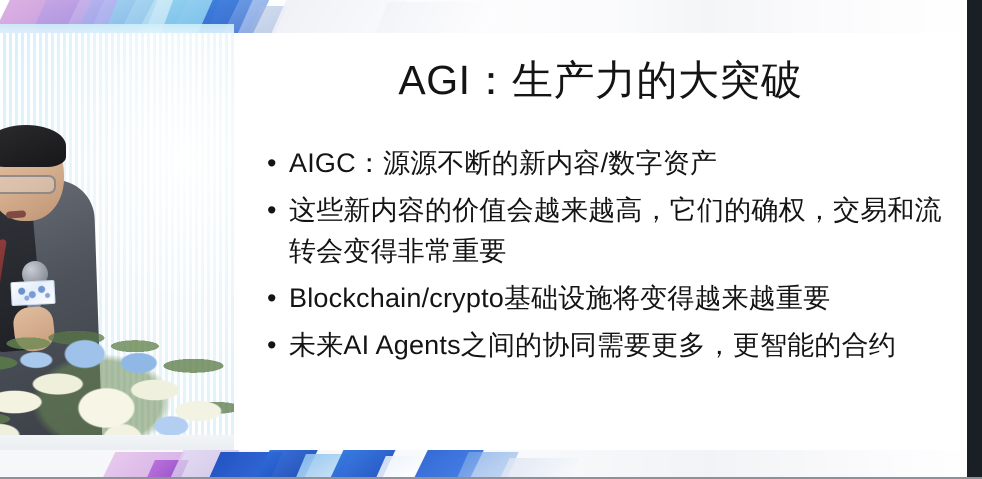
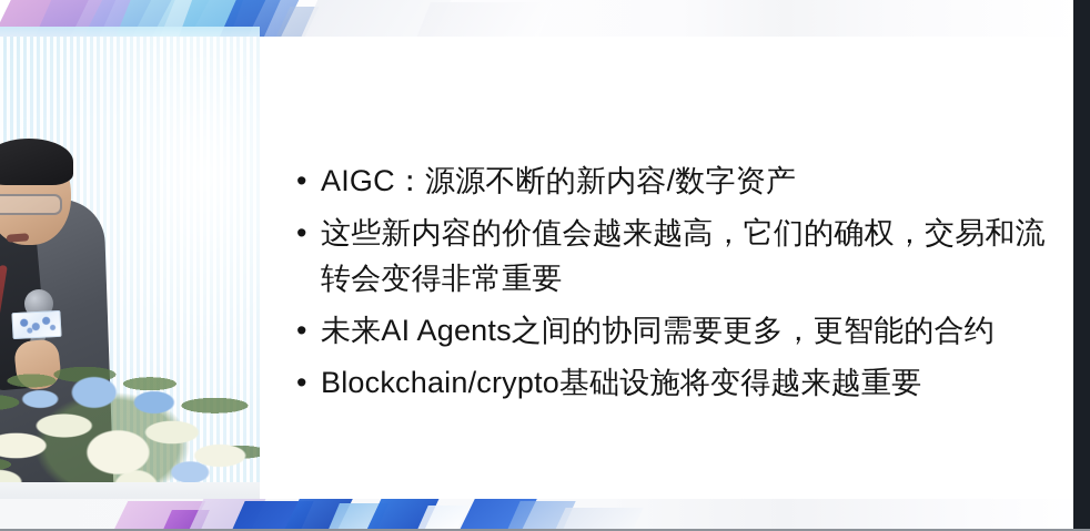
- AGI：生产力的大突破
  •
  AIGC：源源不断的新内容/数字资产
  •
  这些新内容的价值会越来越高，它们的确权，交易和流转会变得非常重要
  •
- Blockchain/crypto基础设施将变得越来越重要
+ 未来AI Agents之间的协同需要更多，更智能的合约
  •
- 未来AI Agents之间的协同需要更多，更智能的合约
+ Blockchain/crypto基础设施将变得越来越重要
